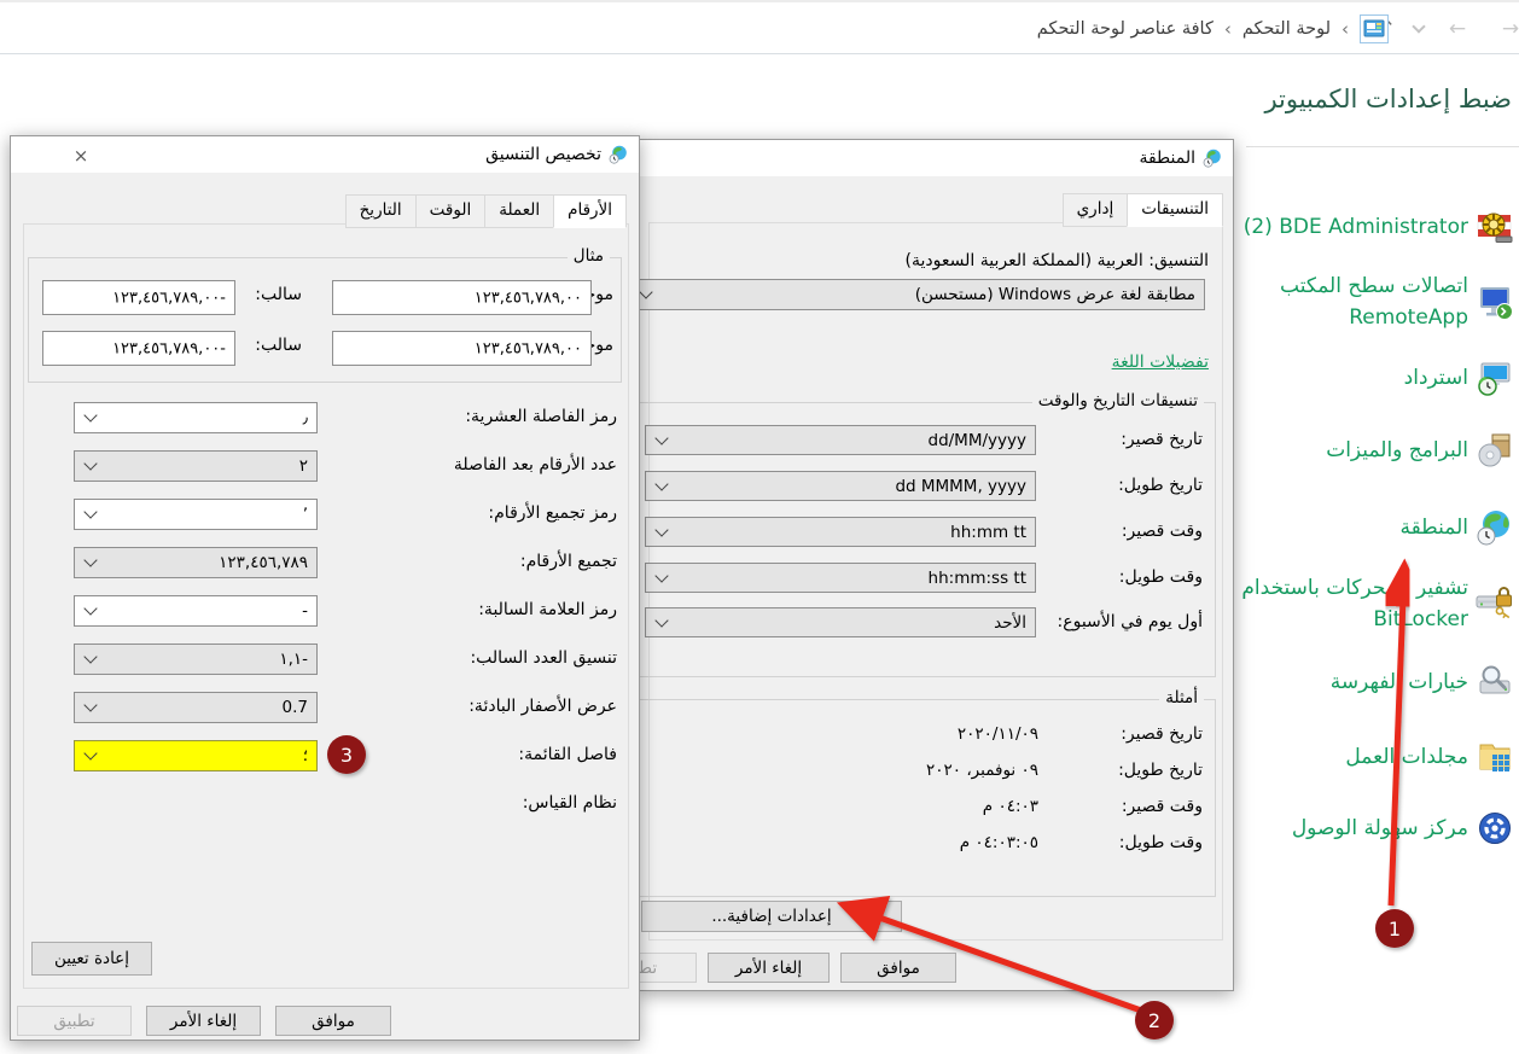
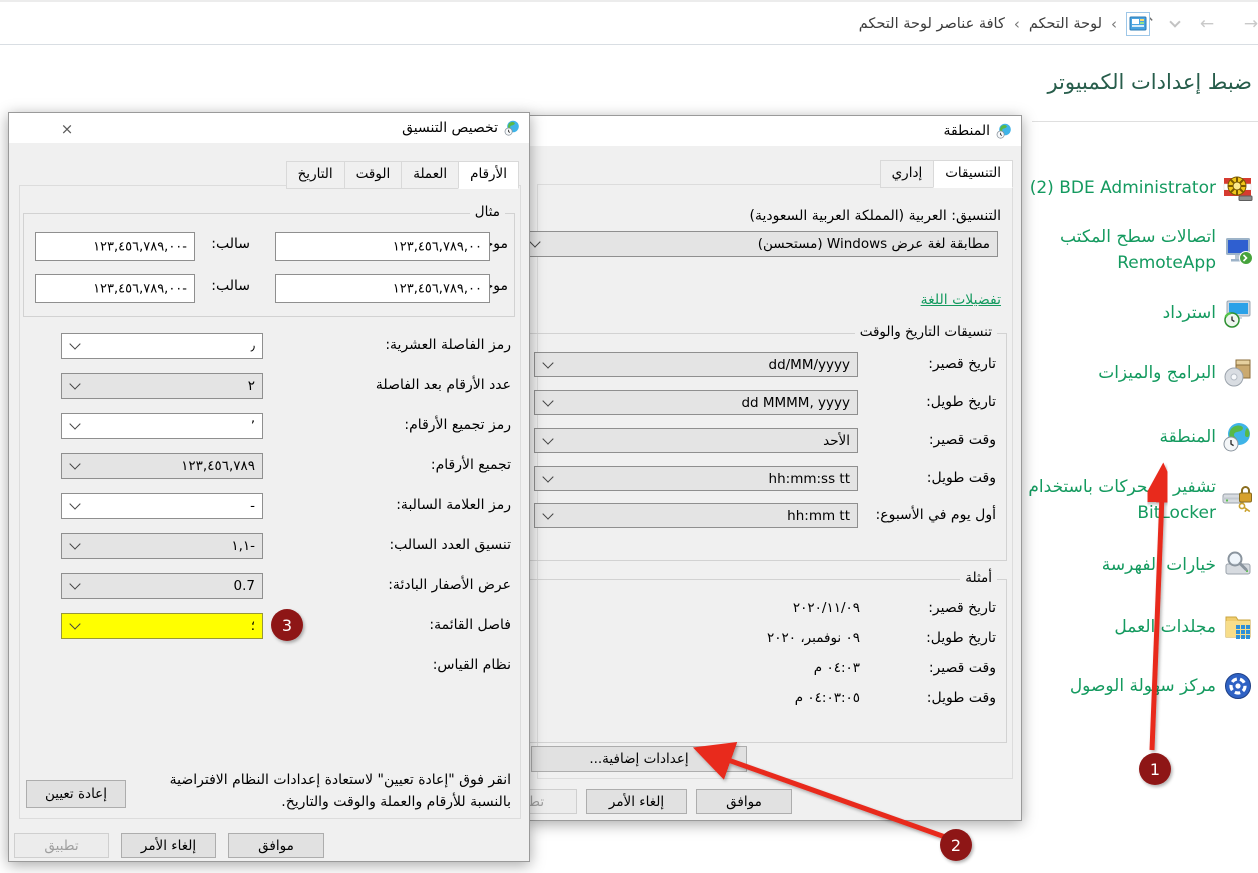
  →
  ←
  ‹
  لوحة التحكم
  ‹
  كافة عناصر لوحة التحكم
  ضبط إعدادات الكمبيوتر
  (2) BDE Administrator
  اتصالات سطح المكتب RemoteApp
  استرداد
  البرامج والميزات
  المنطقة
  تشفير امحركات باستخدام BitLocker
  خياراتلفهرسة
  مجلدات العمل
  مركز سولة الوصول
  المنطقة
  التنسيقات
  إداري
  التنسيق: العربية (المملكة العربية السعودية)
  مطابقة لغة عرض Windows (مستحسن)
  تفضيلات اللغة
  تنسيقات التاريخ والوقت
  تاريخ قصير:
  dd/MM/yyyy
  تاريخ طويل:
  dd MMMM, yyyy
  وقت قصير:
- hh:mm tt
+ الأحد
  وقت طويل:
  hh:mm:ss tt
  أول يوم في الأسبوع:
- الأحد
+ hh:mm tt
  أمثلة
  تاريخ قصير:
  ٢٠٢٠/١١/٠٩
  تاريخ طويل:
  ٠٩ نوفمبر، ٢٠٢٠
  وقت قصير:
  ٠٤:٠٣ م
  وقت طويل:
  ٠٤:٠٣:٠٥ م
  إعدادات إضافية...
  موافق
  إلغاء الأمر
  تخصيص التنسيق
  ×
  الأرقام
  العملة
  الوقت
  التاريخ
  مثال
  ١٢٣,٤٥٦,٧٨٩,٠٠
  سالب:
  ١٢٣,٤٥٦,٧٨٩,٠٠-
  ١٢٣,٤٥٦,٧٨٩,٠٠
  سالب:
  ١٢٣,٤٥٦,٧٨٩,٠٠-
  رمز الفاصلة العشرية:
  ٫
  عدد الأرقام بعد الفاصلة
  ٢
  رمز تجميع الأرقام:
  ٬
  تجميع الأرقام:
  ١٢٣,٤٥٦,٧٨٩
  رمز العلامة السالبة:
  -
  تنسيق العدد السالب:
  ١,١-
  عرض الأصفار البادئة:
  0.7
  فاصل القائمة:
  ؛
  نظام القياس:
+ انقر فوق "إعادة تعيين" لاستعادة إعدادات النظام الافتراضية
+ بالنسبة للأرقام والعملة والوقت والتاريخ.
  إعادة تعيين
  موافق
  إلغاء الأمر
  تطبيق
  1
  2
  3
